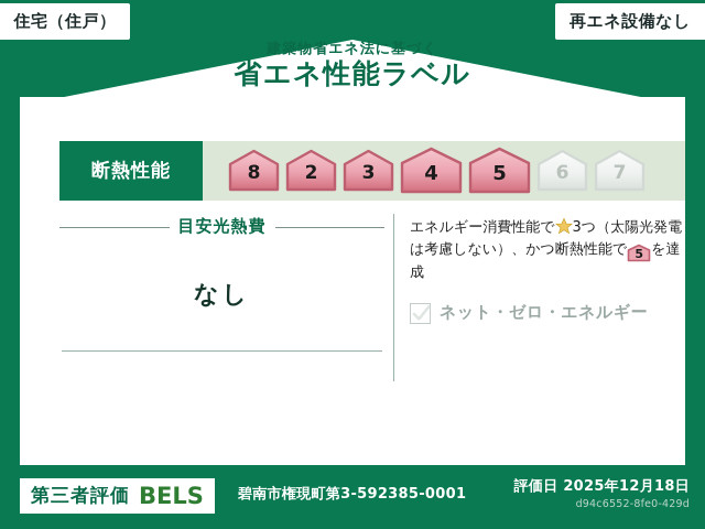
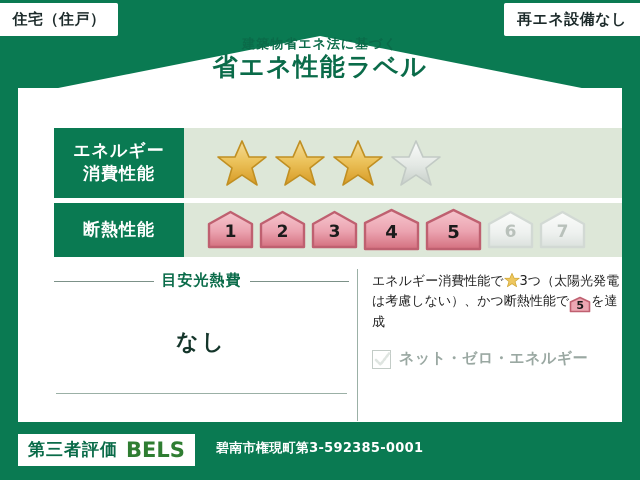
  住宅（住戸）
  再エネ設備なし
  建築物省エネ法に基づく
  省エネ性能ラベル
+ エネルギー
+ 消費性能
  断熱性能
- 8
+ 1
  2
  3
  4
  5
  6
  7
  目安光熱費
  なし
  エネルギー消費性能で 3つ（太陽光発電
  は考慮しない）、かつ断熱性能で 5 を達成
  ネット・ゼロ・エネルギー
  第三者評価
  BELS
  碧南市権現町第3-592385-0001
- 評価日 2025年12月18日
- d94c6552-8fe0-429d
